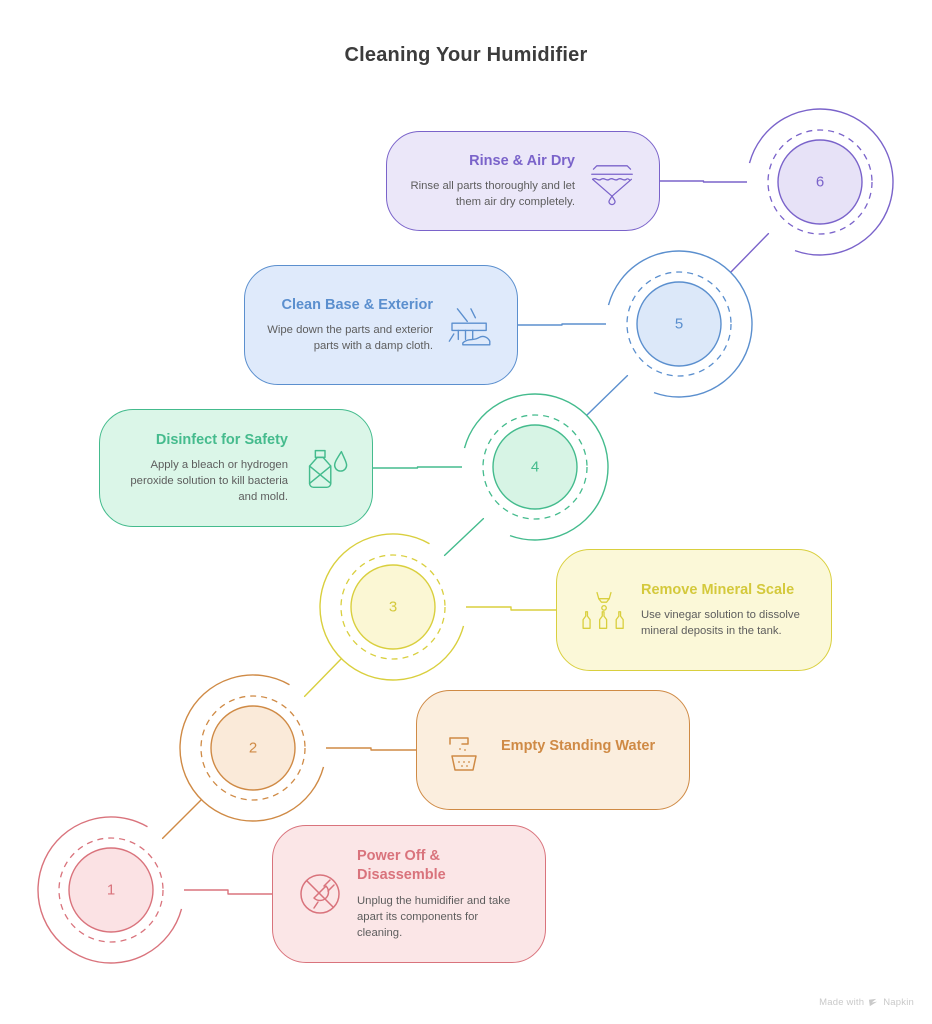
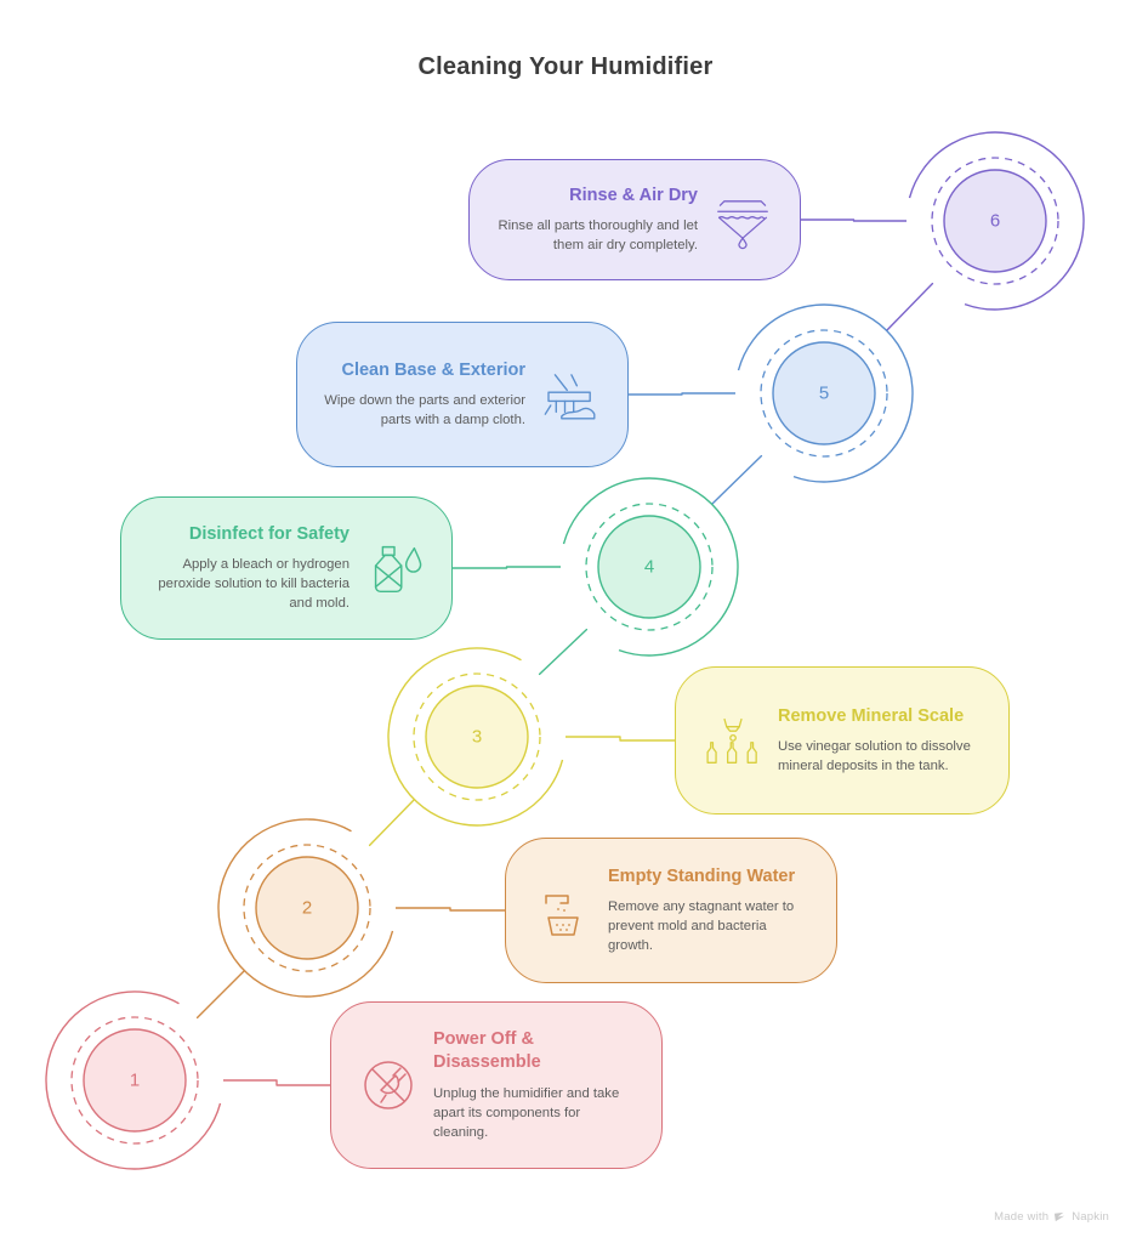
  Cleaning Your Humidifier
  Power Off & Disassemble
  Unplug the humidifier and take apart its components for cleaning.
  Empty Standing Water
+ Remove any stagnant water to prevent mold and bacteria growth.
  Remove Mineral Scale
  Use vinegar solution to dissolve mineral deposits in the tank.
  Disinfect for Safety
  Apply a bleach or hydrogen peroxide solution to kill bacteria and mold.
  Clean Base & Exterior
  Wipe down the parts and exterior parts with a damp cloth.
  Rinse & Air Dry
  Rinse all parts thoroughly and let them air dry completely.
  1
  2
  3
  4
  5
  6
  Made with
  Napkin
